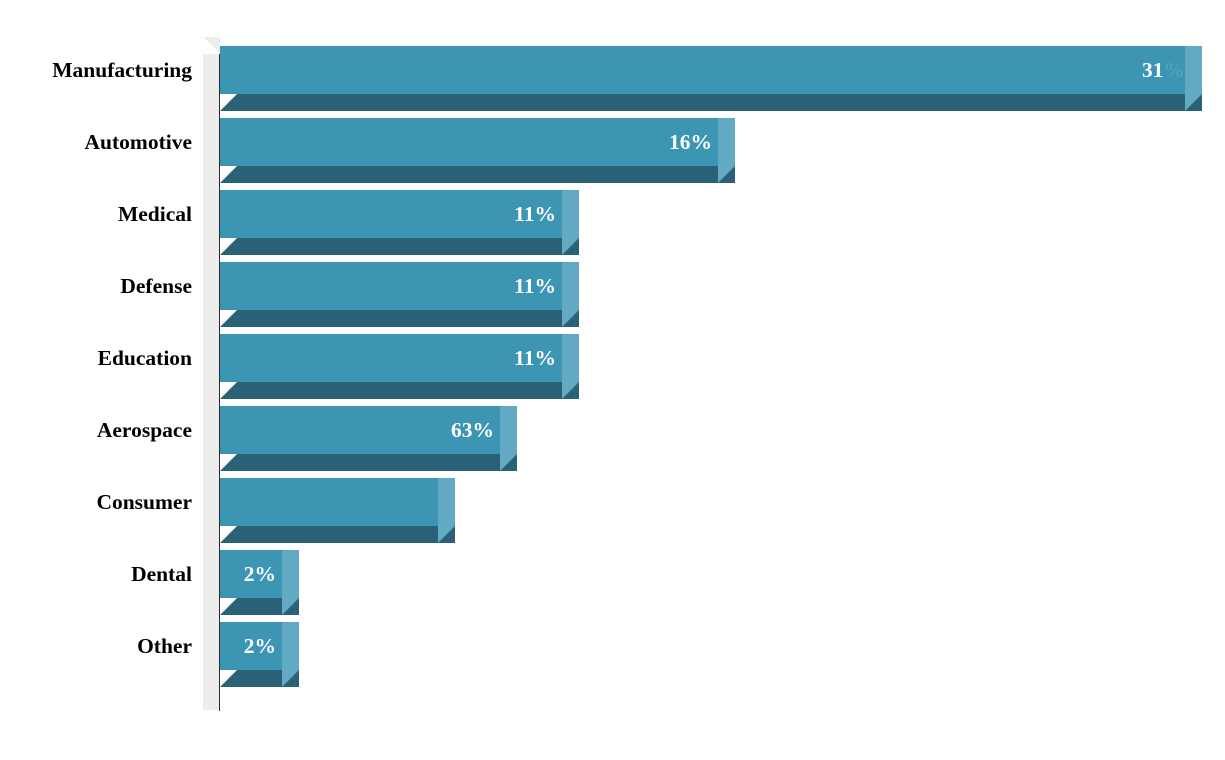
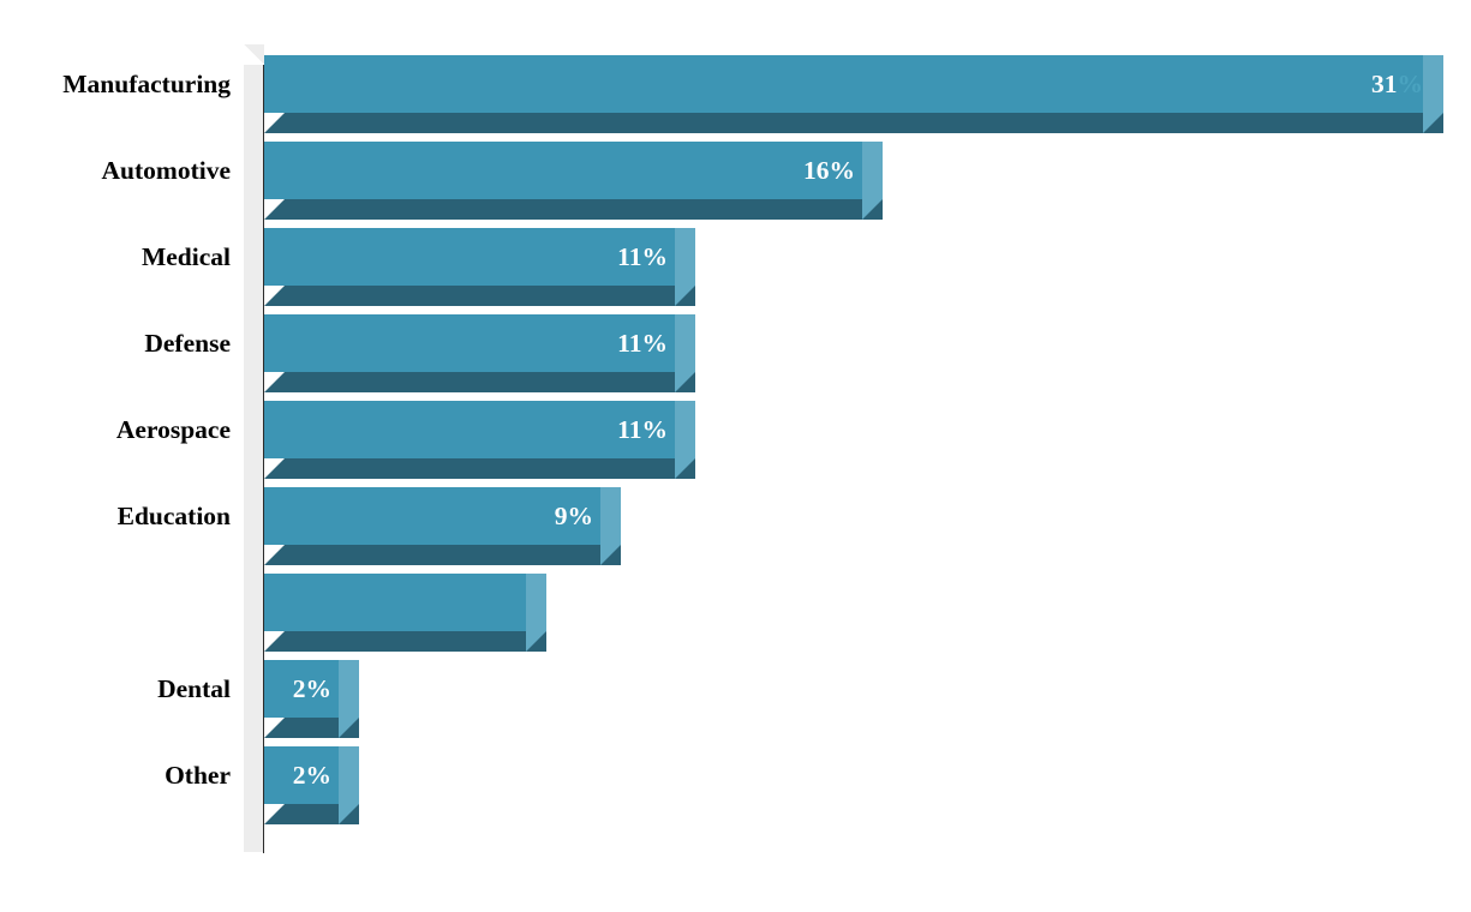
  Manufacturing
  31%
  Automotive
  16%
  Medical
  11%
  Defense
  11%
- Education
+ Aerospace
  11%
- Aerospace
+ Education
- 63%
+ 9%
- Consumer
  Dental
  2%
  Other
  2%
